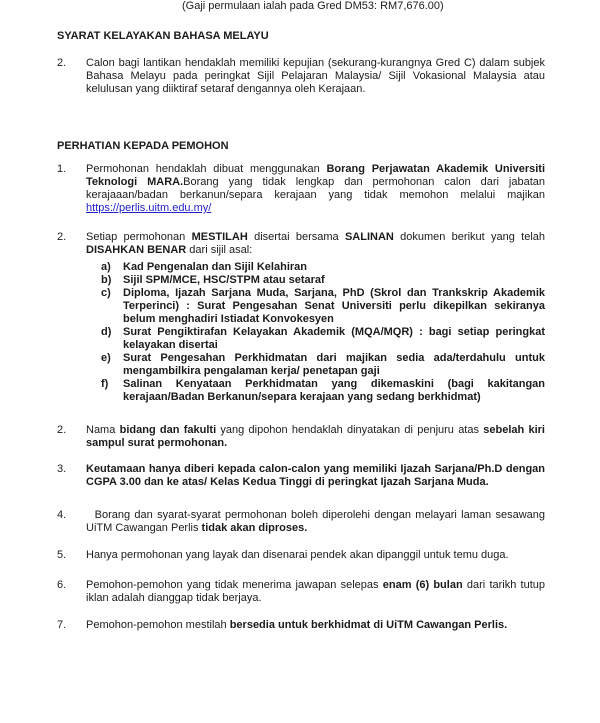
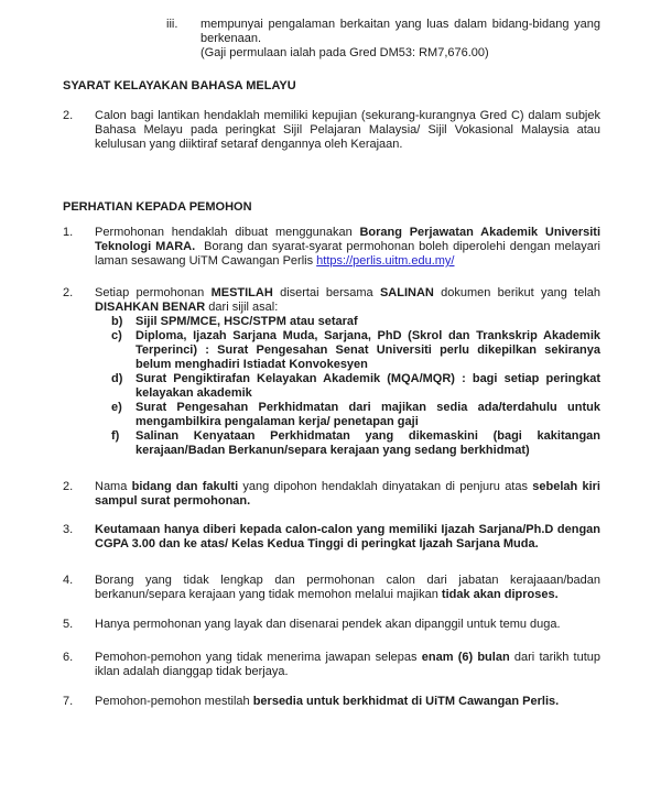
+ iii.
+ mempunyai pengalaman berkaitan yang luas dalam bidang-bidang yang berkenaan.
  (Gaji permulaan ialah pada Gred DM53: RM7,676.00)
  SYARAT KELAYAKAN BAHASA MELAYU
  2.
  Calon bagi lantikan hendaklah memiliki kepujian (sekurang-kurangnya Gred C) dalam subjek Bahasa Melayu pada peringkat Sijil Pelajaran Malaysia/ Sijil Vokasional Malaysia atau kelulusan yang diiktiraf setaraf dengannya oleh Kerajaan.
  PERHATIAN KEPADA PEMOHON
  1.
- Permohonan hendaklah dibuat menggunakan Borang Perjawatan Akademik Universiti Teknologi MARA.Borang yang tidak lengkap dan permohonan calon dari jabatan kerajaaan/badan berkanun/separa kerajaan yang tidak memohon melalui majikan https://perlis.uitm.edu.my/
+ Permohonan hendaklah dibuat menggunakan Borang Perjawatan Akademik Universiti Teknologi MARA. Borang dan syarat-syarat permohonan boleh diperolehi dengan melayari laman sesawang UiTM Cawangan Perlis https://perlis.uitm.edu.my/
  2.
  Setiap permohonan MESTILAH disertai bersama SALINAN dokumen berikut yang telah DISAHKAN BENAR dari sijil asal:
- a)
- Kad Pengenalan dan Sijil Kelahiran
  b)
  Sijil SPM/MCE, HSC/STPM atau setaraf
  c)
  Diploma, Ijazah Sarjana Muda, Sarjana, PhD (Skrol dan Trankskrip Akademik Terperinci) : Surat Pengesahan Senat Universiti perlu dikepilkan sekiranya belum menghadiri Istiadat Konvokesyen
  d)
- Surat Pengiktirafan Kelayakan Akademik (MQA/MQR) : bagi setiap peringkat kelayakan disertai
+ Surat Pengiktirafan Kelayakan Akademik (MQA/MQR) : bagi setiap peringkat kelayakan akademik
  e)
  Surat Pengesahan Perkhidmatan dari majikan sedia ada/terdahulu untuk mengambilkira pengalaman kerja/ penetapan gaji
  f)
  Salinan Kenyataan Perkhidmatan yang dikemaskini (bagi kakitangan kerajaan/Badan Berkanun/separa kerajaan yang sedang berkhidmat)
  2.
  Nama bidang dan fakulti yang dipohon hendaklah dinyatakan di penjuru atas sebelah kiri sampul surat permohonan.
  3.
  Keutamaan hanya diberi kepada calon-calon yang memiliki Ijazah Sarjana/Ph.D dengan CGPA 3.00 dan ke atas/ Kelas Kedua Tinggi di peringkat Ijazah Sarjana Muda.
  4.
- Borang dan syarat-syarat permohonan boleh diperolehi dengan melayari laman sesawang UiTM Cawangan Perlis tidak akan diproses.
+ Borang yang tidak lengkap dan permohonan calon dari jabatan kerajaaan/badan berkanun/separa kerajaan yang tidak memohon melalui majikan tidak akan diproses.
  5.
  Hanya permohonan yang layak dan disenarai pendek akan dipanggil untuk temu duga.
  6.
  Pemohon-pemohon yang tidak menerima jawapan selepas enam (6) bulan dari tarikh tutup iklan adalah dianggap tidak berjaya.
  7.
  Pemohon-pemohon mestilah bersedia untuk berkhidmat di UiTM Cawangan Perlis.
